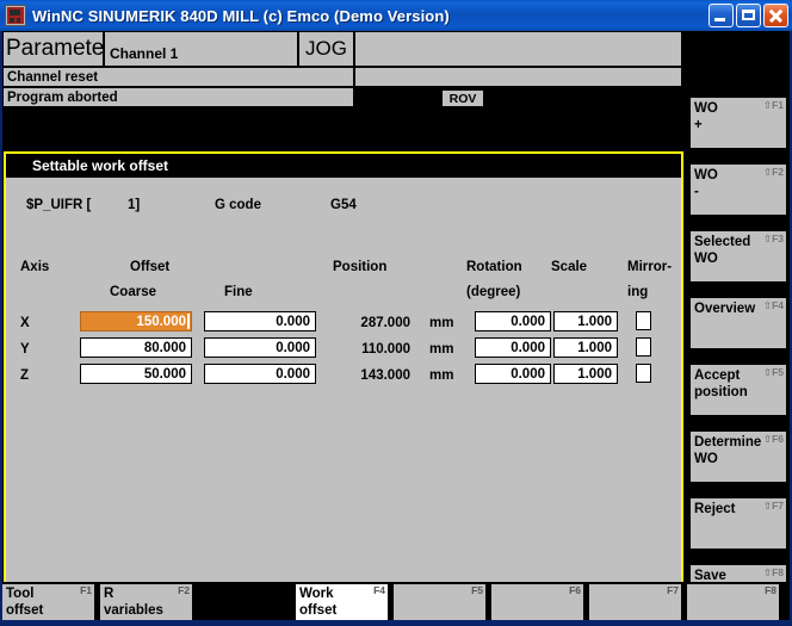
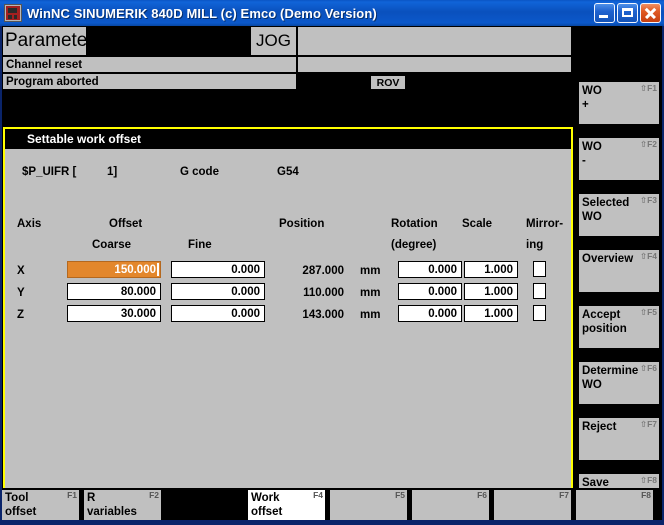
  WinNC SINUMERIK 840D MILL (c) Emco (Demo Version)
  Paramete
- Channel 1
  JOG
  Channel reset
  Program aborted
  ROV
  Settable work offset
  $P_UIFR [
  1]
  G code
  G54
  Axis
  Offset
  Coarse
  Fine
  Position
  Rotation
  (degree)
  Scale
  Mirror-
  ing
  X
  150.000
  0.000
  287.000
  mm
  0.000
  1.000
  Y
  80.000
  0.000
  110.000
  mm
  0.000
  1.000
  Z
- 50.000
+ 30.000
  0.000
  143.000
  mm
  0.000
  1.000
  ⇧F1
  WO
  +
  ⇧F2
  WO
  -
  ⇧F3
  Selected
  WO
  ⇧F4
  Overview
  ⇧F5
  Accept
  position
  ⇧F6
  Determine
  WO
  ⇧F7
  Reject
  ⇧F8
  Save
  F1
  Tool
  offset
  F2
  R
  variables
  F4
  Work
  offset
  F5
  F6
  F7
  F8
